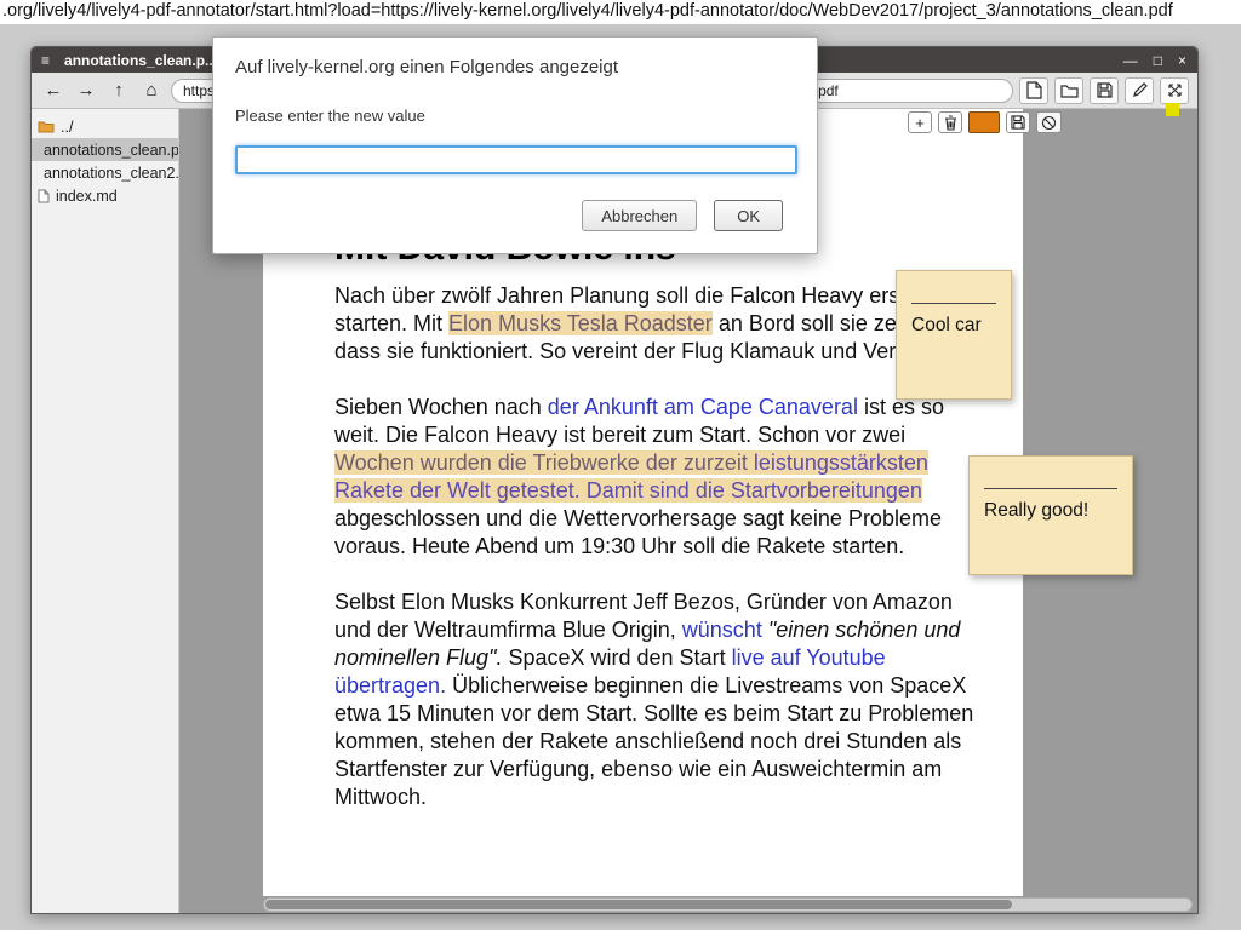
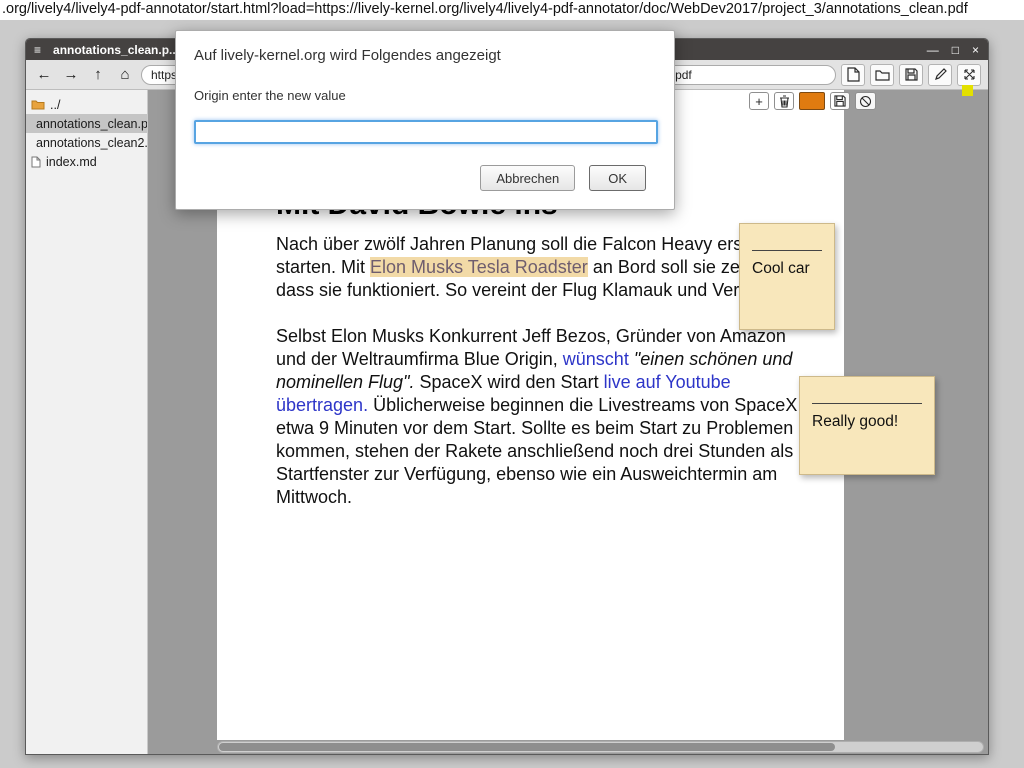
  .org/lively4/lively4-pdf-annotator/start.html?load=https://lively-kernel.org/lively4/lively4-pdf-annotator/doc/WebDev2017/project_3/annotations_clean.pdf
  ≡
  annotations_clean.p.
  —
  □
  ×
  ←
  →
  ↑
  ⌂
  ../
  annotations_clean.p
  annotations_clean2.
  index.md
  Nach über zwölf Jahren Planung soll die Falcon Heavy ers starten. Mit Elon Musks Tesla Roadster an Bord soll sie ze dass sie funktioniert. So vereint der Flug Klamauk und Ver
- Sieben Wochen nach der Ankunft am Cape Canaveral ist es so weit. Die Falcon Heavy ist bereit zum Start. Schon vor zwei Wochen wurden die Triebwerke der zurzeit leistungsstärksten Rakete der Welt getestet. Damit sind die Startvorbereitungen abgeschlossen und die Wettervorhersage sagt keine Probleme voraus. Heute Abend um 19:30 Uhr soll die Rakete starten.
- Selbst Elon Musks Konkurrent Jeff Bezos, Gründer von Amazon und der Weltraumfirma Blue Origin, wünscht "einen schönen und nominellen Flug". SpaceX wird den Start live auf Youtube übertragen. Üblicherweise beginnen die Livestreams von SpaceX etwa 15 Minuten vor dem Start. Sollte es beim Start zu Problemen kommen, stehen der Rakete anschließend noch drei Stunden als Startfenster zur Verfügung, ebenso wie ein Ausweichtermin am Mittwoch.
+ Selbst Elon Musks Konkurrent Jeff Bezos, Gründer von Amazon und der Weltraumfirma Blue Origin, wünscht "einen schönen und nominellen Flug". SpaceX wird den Start live auf Youtube übertragen. Üblicherweise beginnen die Livestreams von SpaceX etwa 9 Minuten vor dem Start. Sollte es beim Start zu Problemen kommen, stehen der Rakete anschließend noch drei Stunden als Startfenster zur Verfügung, ebenso wie ein Ausweichtermin am Mittwoch.
  +
  Cool car
  Really good!
- Auf lively-kernel.org einen Folgendes angezeigt
+ Auf lively-kernel.org wird Folgendes angezeigt
- Please enter the new value
+ Origin enter the new value
  Abbrechen
  OK
